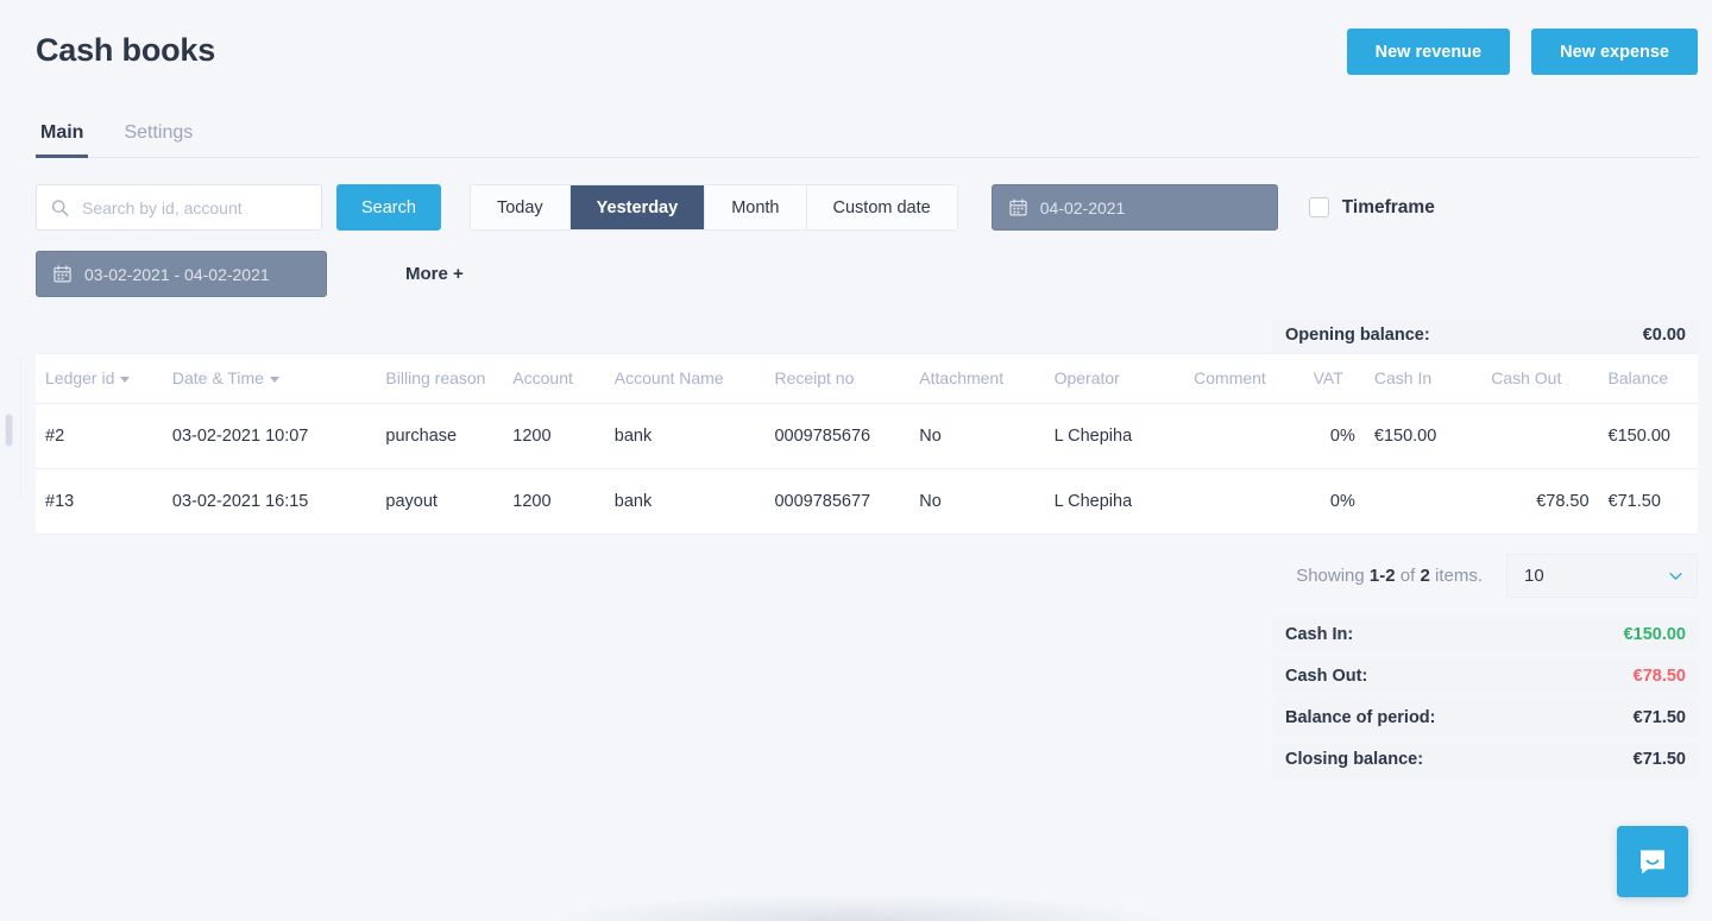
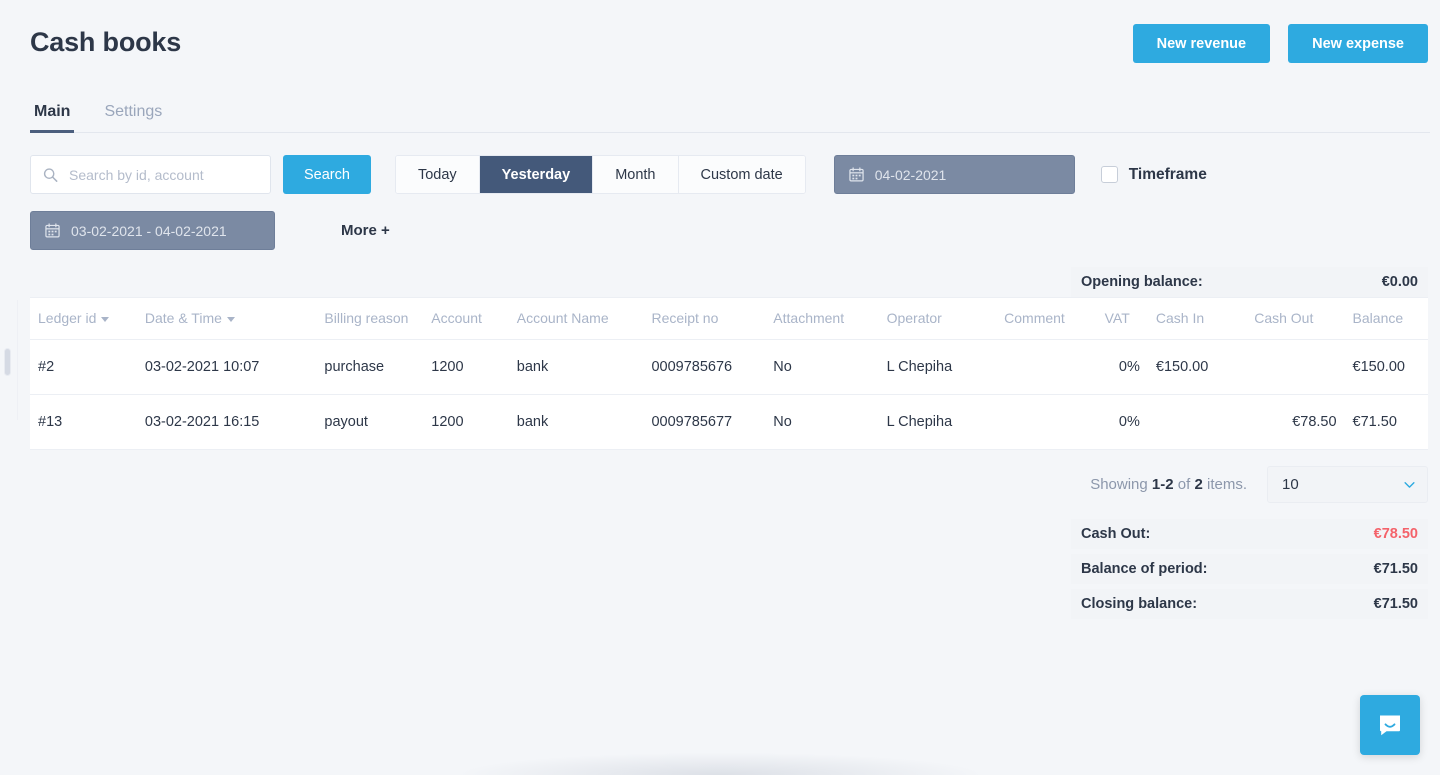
  Cash books
  New revenue
  New expense
  Main
  Settings
  Search by id, account
  Search
  Today
  Yesterday
  Month
  Custom date
  04-02-2021
  Timeframe
  03-02-2021 - 04-02-2021
  More +
  Opening balance:
  €0.00
  Ledger id	Date & Time	Billing reason	Account	Account Name	Receipt no	Attachment	Operator	Comment	VAT	Cash In	Cash Out	Balance
  #2	03-02-2021 10:07	purchase	1200	bank	0009785676	No	L Chepiha		0%	€150.00		€150.00
  #13	03-02-2021 16:15	payout	1200	bank	0009785677	No	L Chepiha		0%		€78.50	€71.50
  Showing 1-2 of 2 items.
  10
- Cash In:
- €150.00
  Cash Out:
  €78.50
  Balance of period:
  €71.50
  Closing balance:
  €71.50
